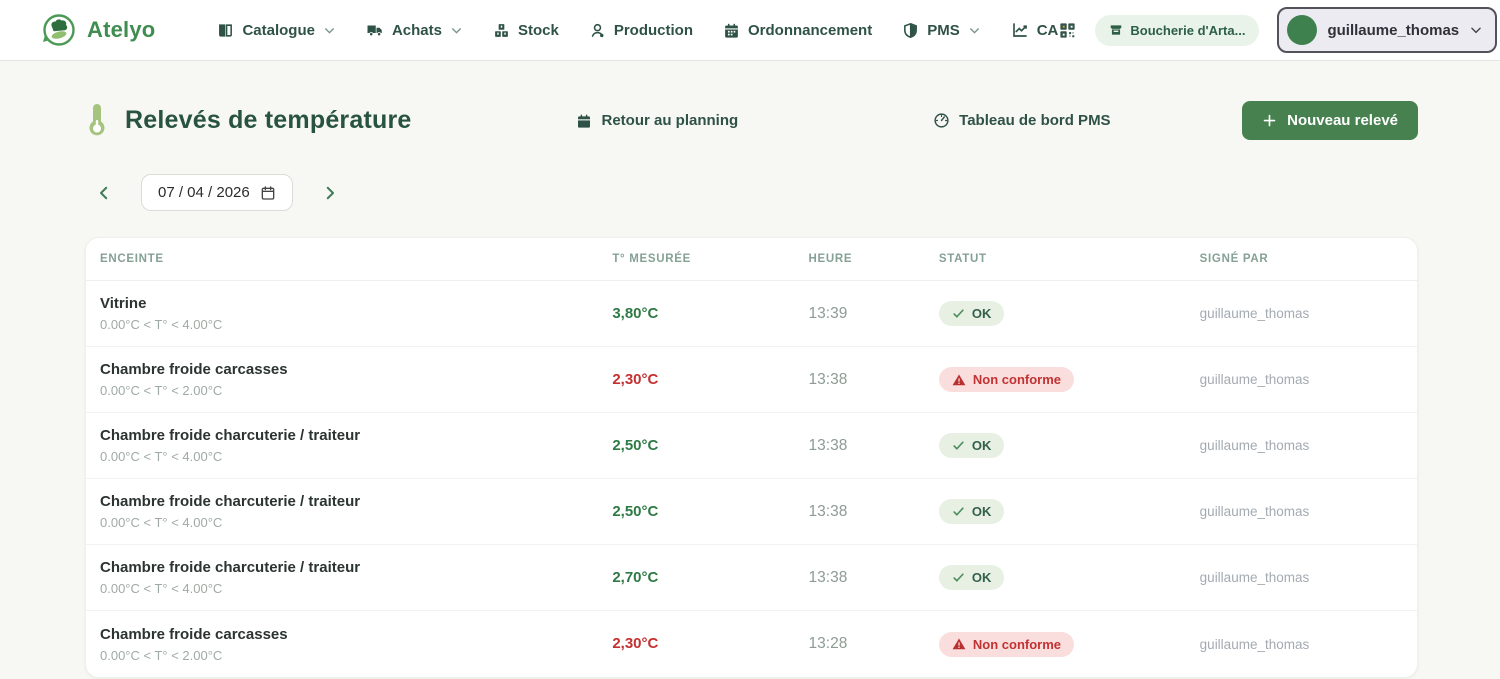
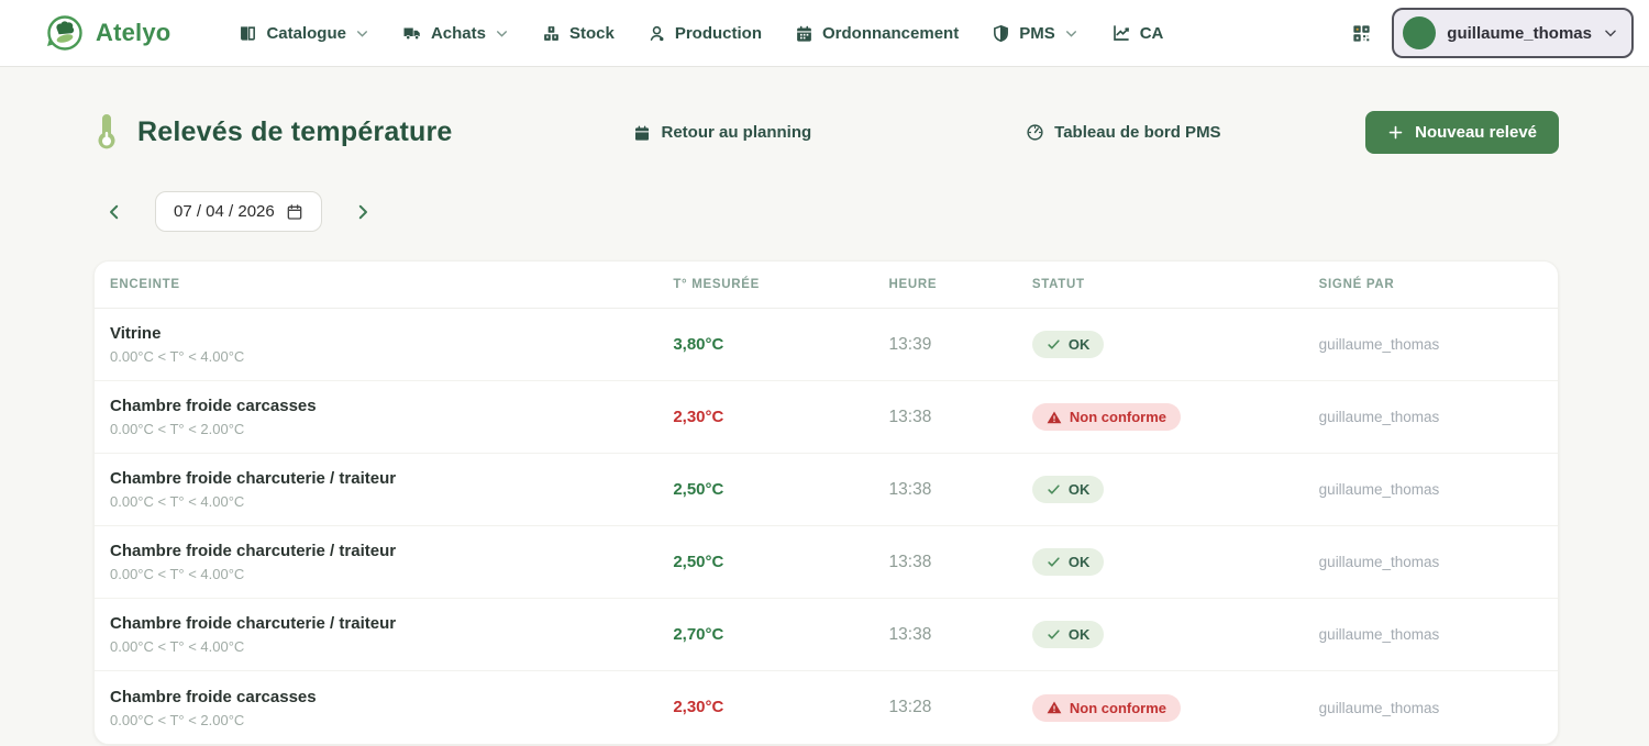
  Atelyo
  Catalogue
  Achats
  Stock
  Production
  Ordonnancement
  PMS
  CA
- Boucherie d'Arta...
  guillaume_thomas
  Relevés de température
  Retour au planning
  Tableau de bord PMS
  Nouveau relevé
  07 / 04 / 2026
  ENCEINTE
  T° MESURÉE
  HEURE
  STATUT
  SIGNÉ PAR
  Vitrine
  0.00°C < T° < 4.00°C
  3,80°C
  13:39
  OK
  guillaume_thomas
  Chambre froide carcasses
  0.00°C < T° < 2.00°C
  2,30°C
  13:38
  Non conforme
  guillaume_thomas
  Chambre froide charcuterie / traiteur
  0.00°C < T° < 4.00°C
  2,50°C
  13:38
  OK
  guillaume_thomas
  Chambre froide charcuterie / traiteur
  0.00°C < T° < 4.00°C
  2,50°C
  13:38
  OK
  guillaume_thomas
  Chambre froide charcuterie / traiteur
  0.00°C < T° < 4.00°C
  2,70°C
  13:38
  OK
  guillaume_thomas
  Chambre froide carcasses
  0.00°C < T° < 2.00°C
  2,30°C
  13:28
  Non conforme
  guillaume_thomas
